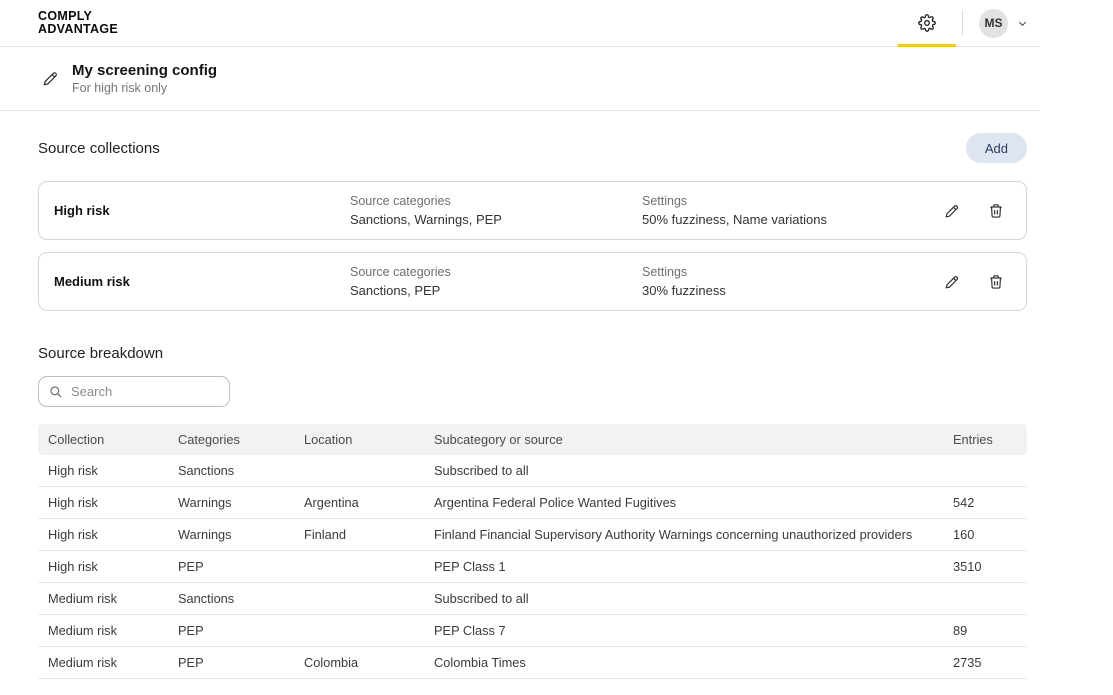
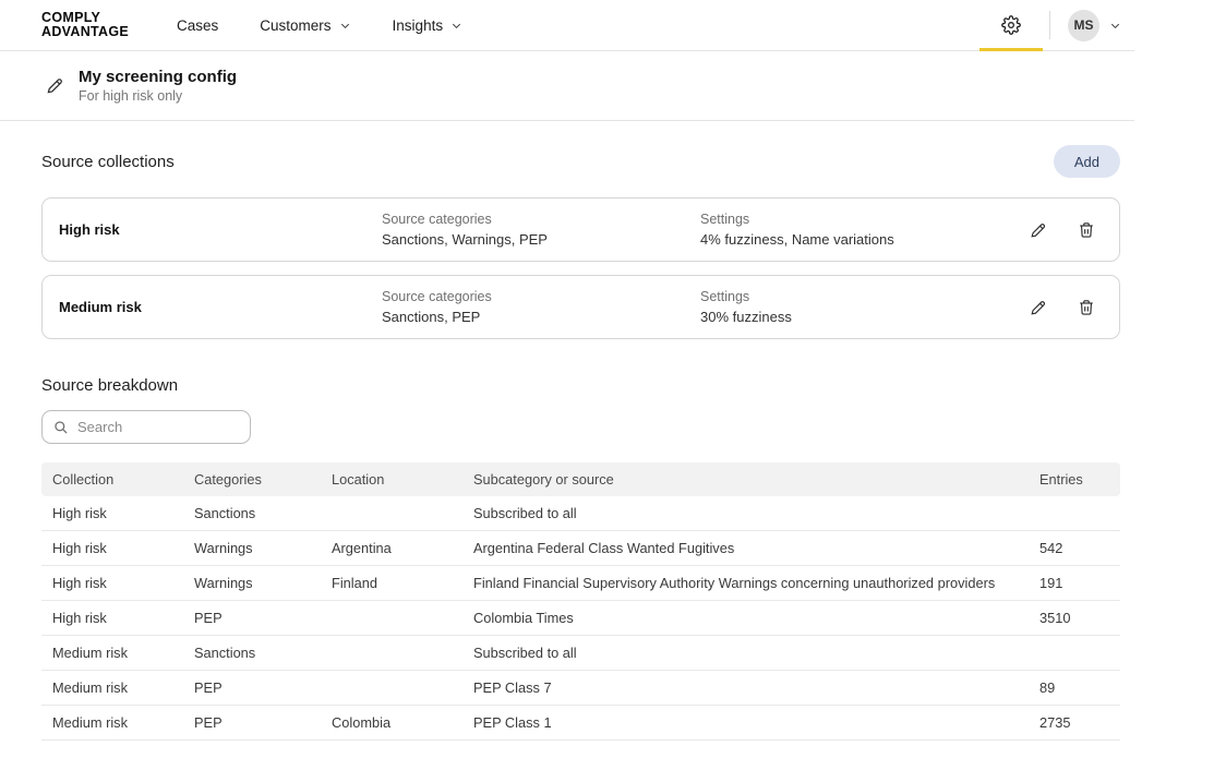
  COMPLY
  ADVANTAGE
+ Cases
+ Customers
+ Insights
  MS
  My screening config
  For high risk only
  Source collections
  Add
  High risk
  Source categories
  Sanctions, Warnings, PEP
  Settings
- 50% fuzziness, Name variations
+ 4% fuzziness, Name variations
  Medium risk
  Source categories
  Sanctions, PEP
  Settings
  30% fuzziness
  Source breakdown
  Search
  Collection	Categories	Location	Subcategory or source	Entries
  High risk	Sanctions		Subscribed to all
- High risk	Warnings	Argentina	Argentina Federal Police Wanted Fugitives	542
+ High risk	Warnings	Argentina	Argentina Federal Class Wanted Fugitives	542
- High risk	Warnings	Finland	Finland Financial Supervisory Authority Warnings concerning unauthorized providers	160
+ High risk	Warnings	Finland	Finland Financial Supervisory Authority Warnings concerning unauthorized providers	191
- High risk	PEP		PEP Class 1	3510
+ High risk	PEP		Colombia Times	3510
  Medium risk	Sanctions		Subscribed to all
  Medium risk	PEP		PEP Class 7	89
- Medium risk	PEP	Colombia	Colombia Times	2735
+ Medium risk	PEP	Colombia	PEP Class 1	2735
